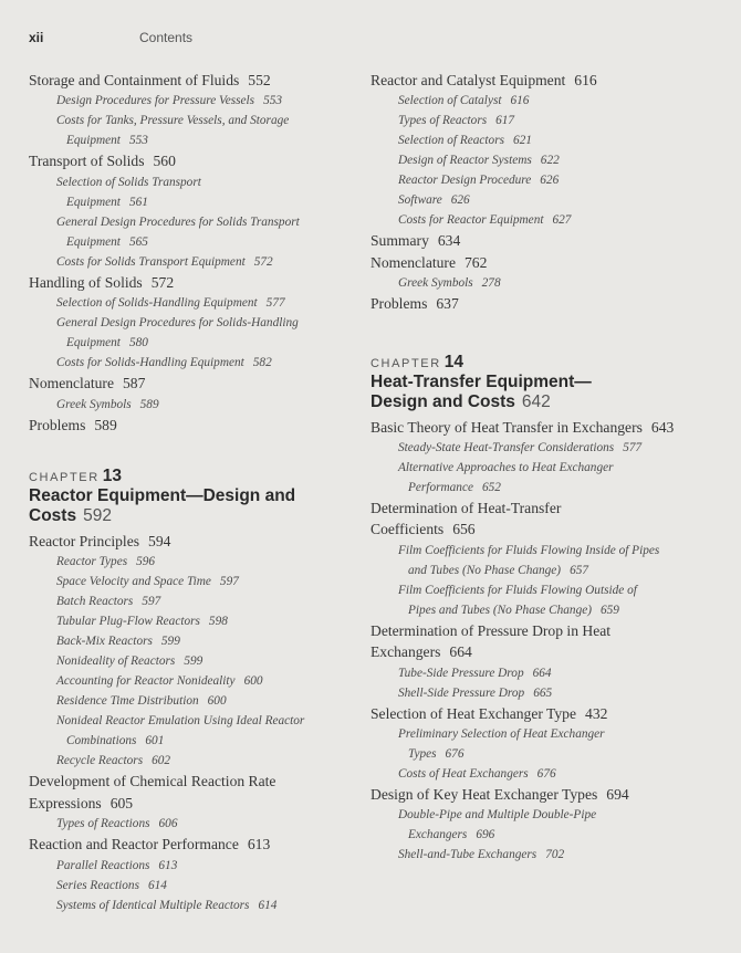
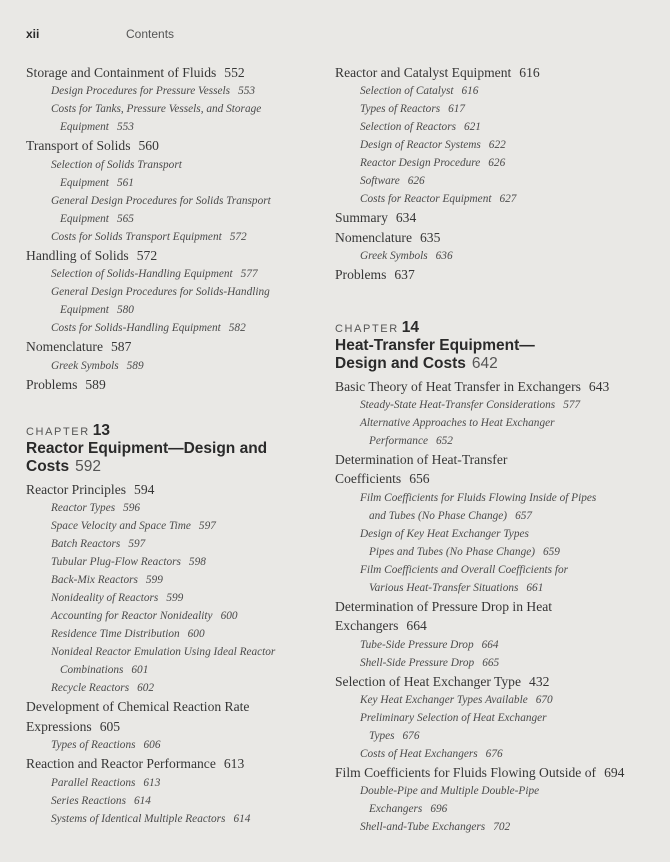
  xii
  Contents
  Storage and Containment of Fluids 552
  Design Procedures for Pressure Vessels 553
  Costs for Tanks, Pressure Vessels, and Storage
  Equipment 553
  Transport of Solids 560
  Selection of Solids Transport
  Equipment 561
  General Design Procedures for Solids Transport
  Equipment 565
  Costs for Solids Transport Equipment 572
  Handling of Solids 572
  Selection of Solids-Handling Equipment 577
  General Design Procedures for Solids-Handling
  Equipment 580
  Costs for Solids-Handling Equipment 582
  Nomenclature 587
  Greek Symbols 589
  Problems 589
  CHAPTER 13
  Reactor Equipment—Design and
  Costs 592
  Reactor Principles 594
  Reactor Types 596
  Space Velocity and Space Time 597
  Batch Reactors 597
  Tubular Plug-Flow Reactors 598
  Back-Mix Reactors 599
  Nonideality of Reactors 599
  Accounting for Reactor Nonideality 600
  Residence Time Distribution 600
  Nonideal Reactor Emulation Using Ideal Reactor
  Combinations 601
  Recycle Reactors 602
  Development of Chemical Reaction Rate
  Expressions 605
  Types of Reactions 606
  Reaction and Reactor Performance 613
  Parallel Reactions 613
  Series Reactions 614
  Systems of Identical Multiple Reactors 614
  Reactor and Catalyst Equipment 616
  Selection of Catalyst 616
  Types of Reactors 617
  Selection of Reactors 621
  Design of Reactor Systems 622
  Reactor Design Procedure 626
  Software 626
  Costs for Reactor Equipment 627
  Summary 634
- Nomenclature 762
+ Nomenclature 635
- Greek Symbols 278
+ Greek Symbols 636
  Problems 637
  CHAPTER 14
  Heat-Transfer Equipment—
  Design and Costs 642
  Basic Theory of Heat Transfer in Exchangers 643
  Steady-State Heat-Transfer Considerations 577
  Alternative Approaches to Heat Exchanger
  Performance 652
  Determination of Heat-Transfer
  Coefficients 656
  Film Coefficients for Fluids Flowing Inside of Pipes
  and Tubes (No Phase Change) 657
- Film Coefficients for Fluids Flowing Outside of
+ Design of Key Heat Exchanger Types
  Pipes and Tubes (No Phase Change) 659
+ Film Coefficients and Overall Coefficients for
+ Various Heat-Transfer Situations 661
  Determination of Pressure Drop in Heat
  Exchangers 664
  Tube-Side Pressure Drop 664
  Shell-Side Pressure Drop 665
  Selection of Heat Exchanger Type 432
+ Key Heat Exchanger Types Available 670
  Preliminary Selection of Heat Exchanger
  Types 676
  Costs of Heat Exchangers 676
- Design of Key Heat Exchanger Types 694
+ Film Coefficients for Fluids Flowing Outside of 694
  Double-Pipe and Multiple Double-Pipe
  Exchangers 696
  Shell-and-Tube Exchangers 702
